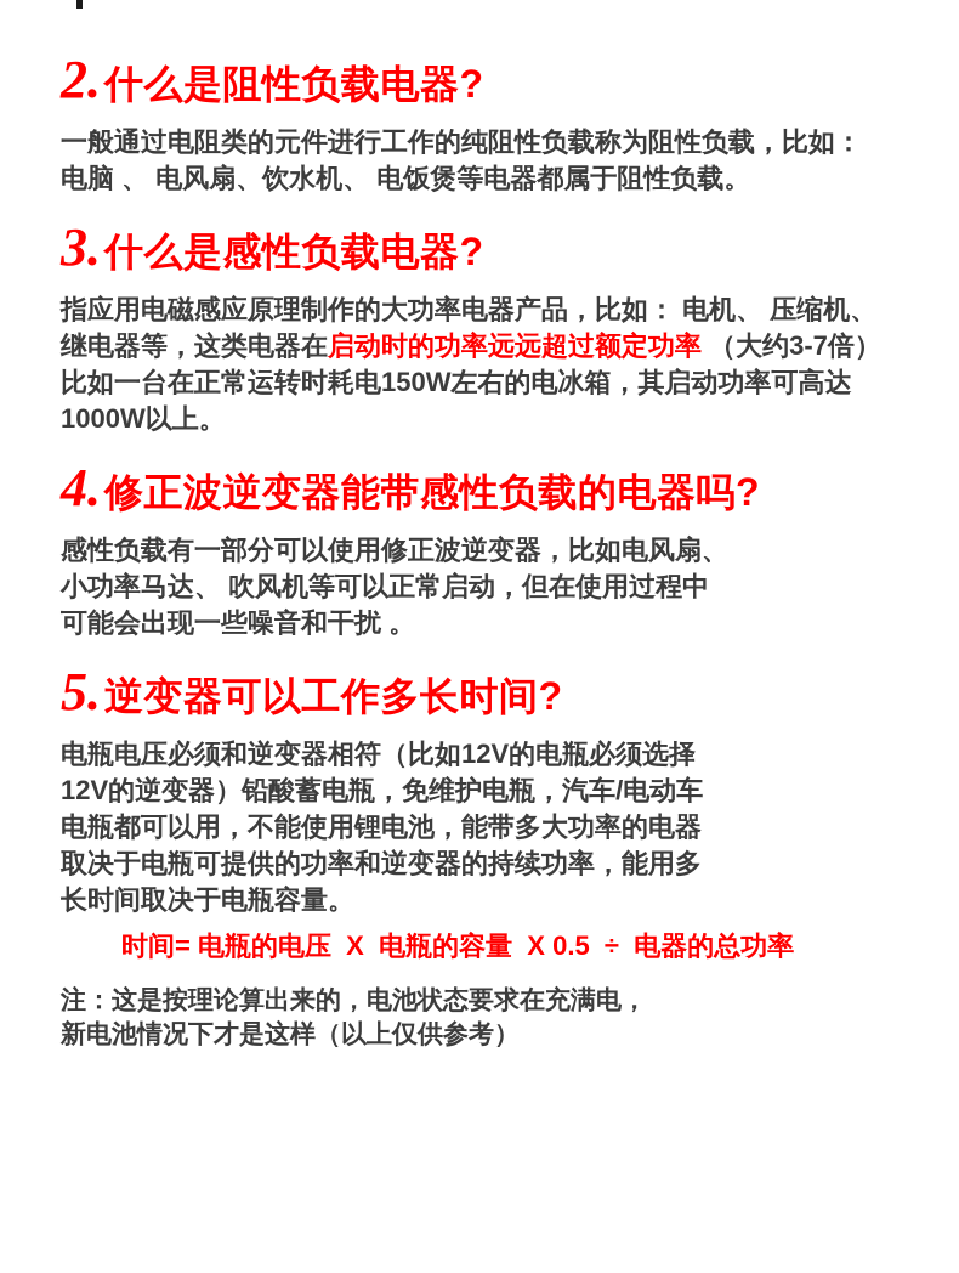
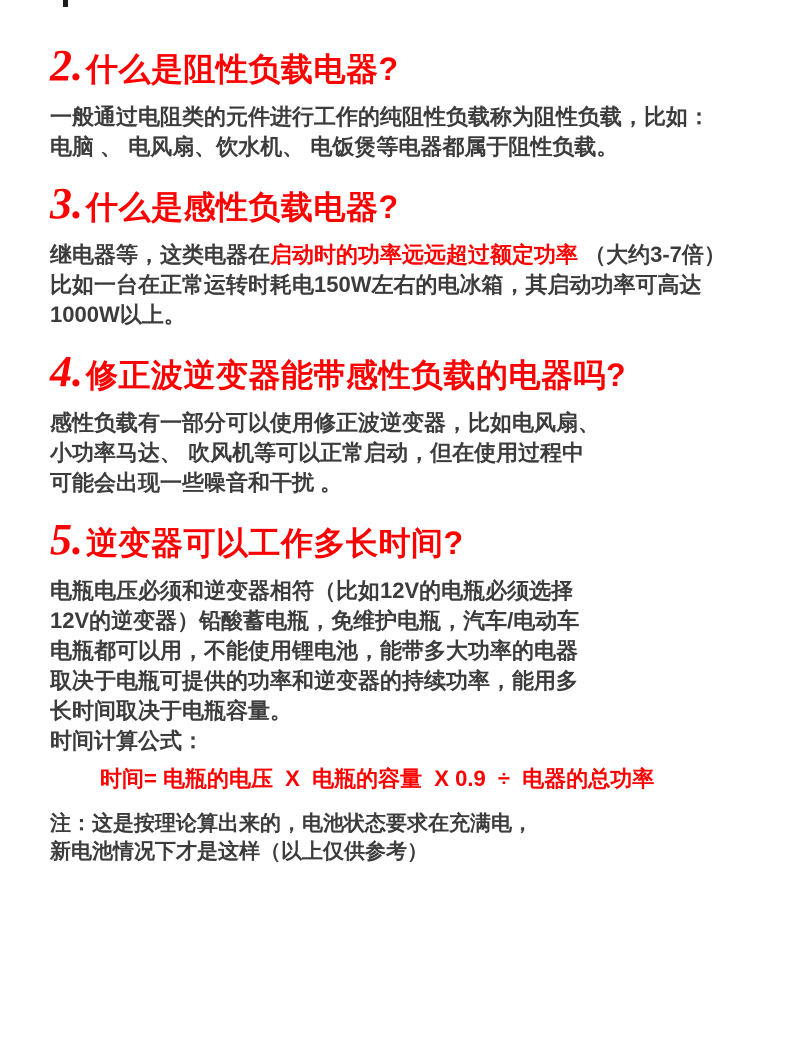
  2.什么是阻性负载电器?
  一般通过电阻类的元件进行工作的纯阻性负载称为阻性负载，比如：
  电脑 、 电风扇、饮水机、 电饭煲等电器都属于阻性负载。
  3.什么是感性负载电器?
- 指应用电磁感应原理制作的大功率电器产品，比如： 电机、 压缩机、
  继电器等，这类电器在启动时的功率远远超过额定功率 （大约3-7倍）
  比如一台在正常运转时耗电150W左右的电冰箱，其启动功率可高达
  1000W以上。
  4.修正波逆变器能带感性负载的电器吗?
  感性负载有一部分可以使用修正波逆变器，比如电风扇、
  小功率马达、 吹风机等可以正常启动，但在使用过程中
  可能会出现一些噪音和干扰 。
  5.逆变器可以工作多长时间?
  电瓶电压必须和逆变器相符（比如12V的电瓶必须选择
  12V的逆变器）铅酸蓄电瓶，免维护电瓶，汽车/电动车
  电瓶都可以用，不能使用锂电池，能带多大功率的电器
  取决于电瓶可提供的功率和逆变器的持续功率，能用多
  长时间取决于电瓶容量。
+ 时间计算公式：
- 时间= 电瓶的电压 X 电瓶的容量 X 0.5 ÷ 电器的总功率
+ 时间= 电瓶的电压 X 电瓶的容量 X 0.9 ÷ 电器的总功率
  注：这是按理论算出来的，电池状态要求在充满电，
  新电池情况下才是这样（以上仅供参考）
